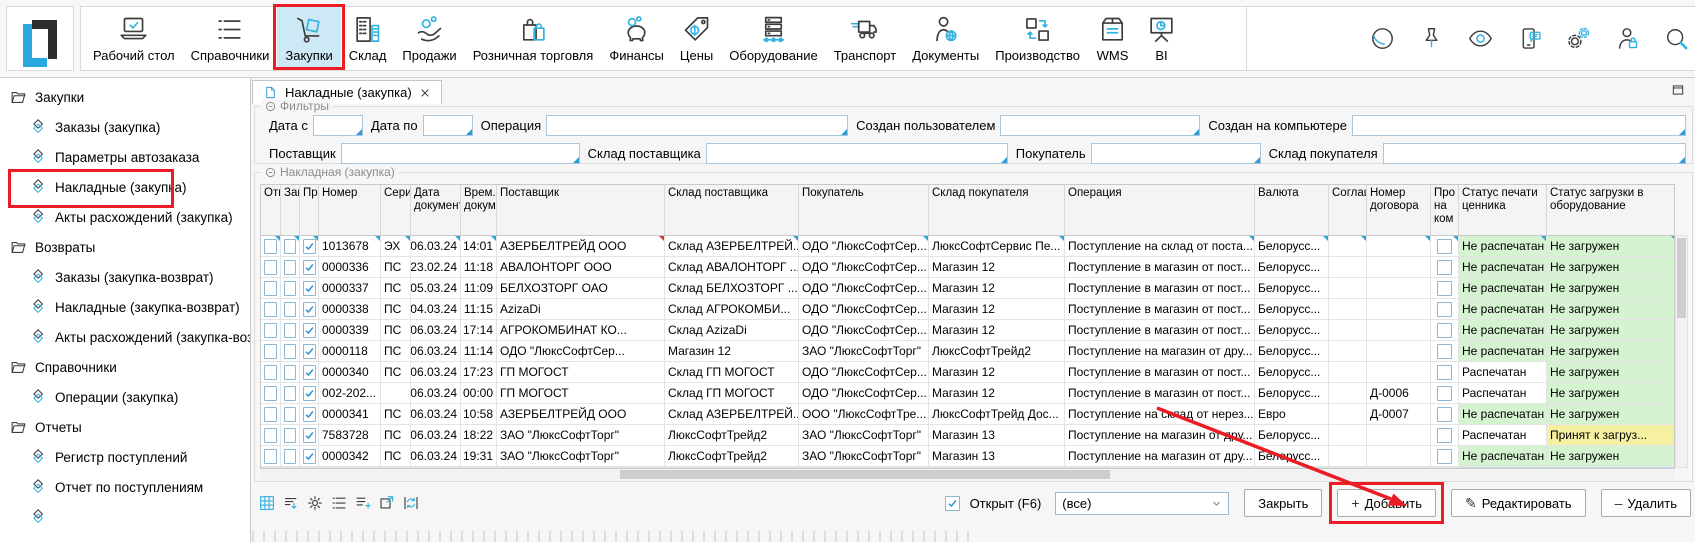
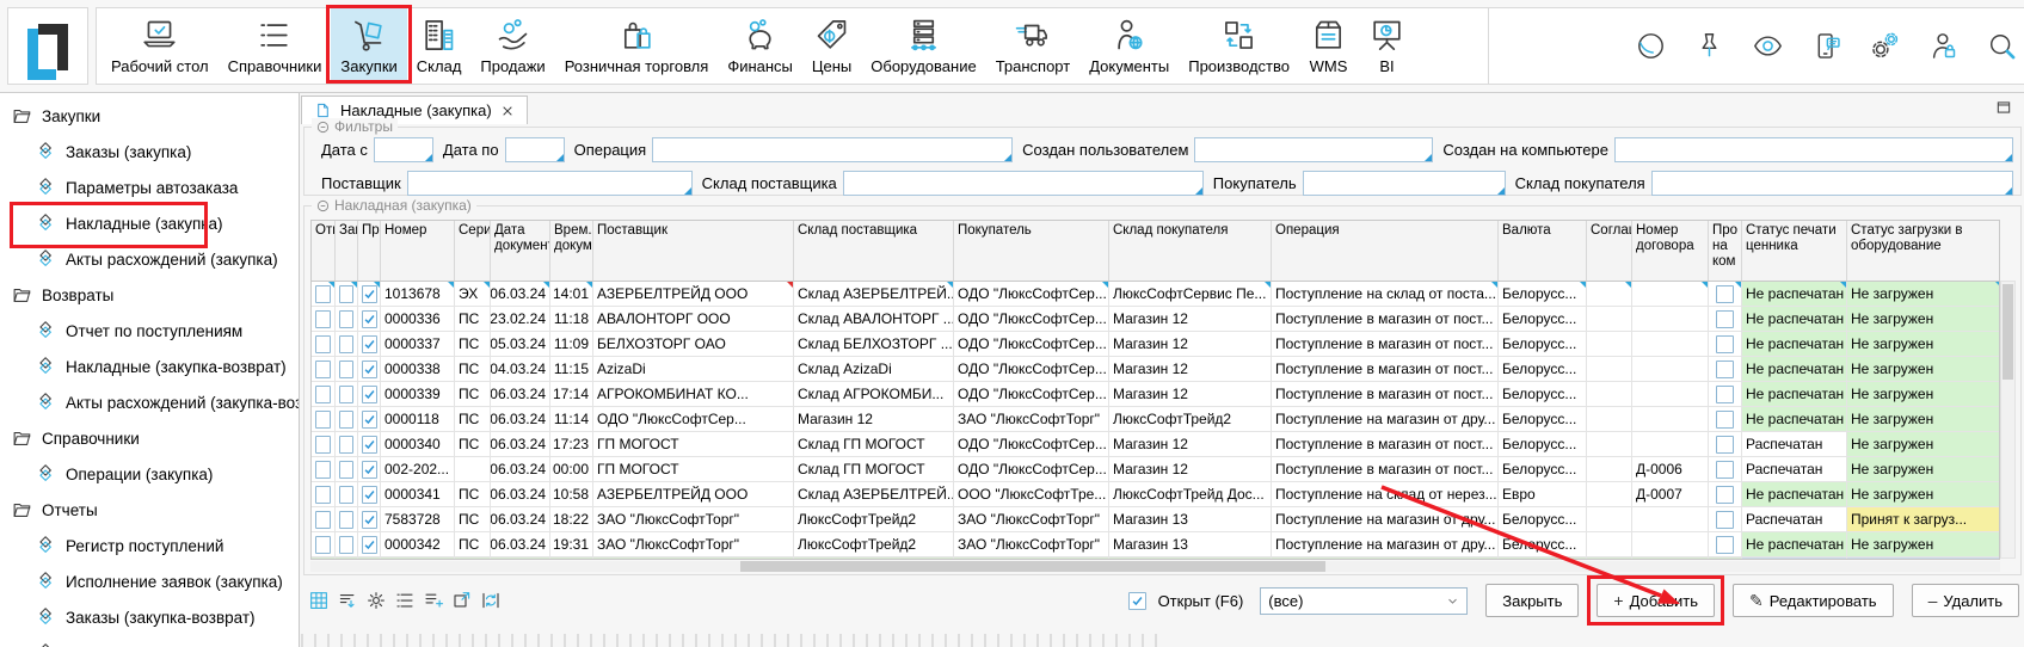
  Рабочий стол
  Справочники
  Закупки
  Склад
  Продажи
  Розничная торговля
  Финансы
  Цены
  Оборудование
  Транспорт
  Документы
  Производство
  WMS
  BI
  Закупки
  Заказы (закупка)
  Параметры автозаказа
  Накладные (закупка)
  Акты расхождений (закупка)
  Возвраты
- Заказы (закупка-возврат)
+ Отчет по поступлениям
  Накладные (закупка-возврат)
  Акты расхождений (закупка-во
  Справочники
  Операции (закупка)
  Отчеты
  Регистр поступлений
+ Исполнение заявок (закупка)
- Отчет по поступлениям
+ Заказы (закупка-возврат)
  Накладные (закупка)
  Фильтры
  Дата с
  Дата по
  Операция
  Создан пользователем
  Создан на компьютере
  Поставщик
  Склад поставщика
  Покупатель
  Склад покупателя
  Накладная (закупка)
  Зак
  Номер
  Сери
  Дата докумен
  Врем. докум
  Поставщик
  Склад поставщика
  Покупатель
  Склад покупателя
  Операция
  Валюта
  Согла
  Номер договора
  Про на ком
  Статус печати ценника
  Статус загрузки в оборудование
  1013678
  ЭХ
  06.03.24
  14:01
  АЗЕРБЕЛТРЕЙД ООО
  Склад АЗЕРБЕЛТРЕЙ..
  ОДО "ЛюксСофтСер...
  ЛюксСофтСервис Пе...
  Поступление на склад от поста...
  Белорусс...
  Не распечатан
  Не загружен
  0000336
  ПС
  23.02.24
  11:18
  АВАЛОНТОРГ ООО
  Склад АВАЛОНТОРГ ...
  ОДО "ЛюксСофтСер...
  Магазин 12
  Поступление в магазин от пост...
  Белорусс...
  Не распечатан
  Не загружен
  0000337
  ПС
  05.03.24
  11:09
  БЕЛХОЗТОРГ ОАО
  Склад БЕЛХОЗТОРГ ...
  ОДО "ЛюксСофтСер...
  Магазин 12
  Поступление в магазин от пост...
  Белорусс...
  Не распечатан
  Не загружен
  0000338
  ПС
  04.03.24
  11:15
  AzizaDi
- Склад АГРОКОМБИ...
+ Склад AzizaDi
  ОДО "ЛюксСофтСер...
  Магазин 12
  Поступление в магазин от пост...
  Белорусс...
  Не распечатан
  Не загружен
  0000339
  ПС
  06.03.24
  17:14
  АГРОКОМБИНАТ КО...
- Склад AzizaDi
+ Склад АГРОКОМБИ...
  ОДО "ЛюксСофтСер...
  Магазин 12
  Поступление в магазин от пост...
  Белорусс...
  Не распечатан
  Не загружен
  0000118
  ПС
  06.03.24
  11:14
  ОДО "ЛюксСофтСер...
  Магазин 12
  ЗАО "ЛюксСофтТорг"
  ЛюксСофтТрейд2
  Поступление на магазин от дру...
  Белорусс...
  Не распечатан
  Не загружен
  0000340
  ПС
  06.03.24
  17:23
  ГП МОГОСТ
  Склад ГП МОГОСТ
  ОДО "ЛюксСофтСер...
  Магазин 12
  Поступление в магазин от пост...
  Белорусс...
  Распечатан
  Не загружен
  002-202...
  06.03.24
  00:00
  ГП МОГОСТ
  Склад ГП МОГОСТ
  ОДО "ЛюксСофтСер...
  Магазин 12
  Поступление в магазин от пост...
  Белорусс...
  Д-0006
  Распечатан
  Не загружен
  0000341
  ПС
  06.03.24
  10:58
  АЗЕРБЕЛТРЕЙД ООО
  Склад АЗЕРБЕЛТРЕЙ..
  ООО "ЛюксСофтТре...
  ЛюксСофтТрейд Дос...
  Поступление на сад от нерез...
  Евро
  Д-0007
  Не распечатан
  Не загружен
  7583728
  ПС
  06.03.24
  18:22
  ЗАО "ЛюксСофтТорг"
  ЛюксСофтТрейд2
  ЗАО "ЛюксСофтТорг"
  Магазин 13
  Поступление на магазин отру...
  Белорусс...
  Распечатан
  Принят к загруз...
  0000342
  ПС
  06.03.24
  19:31
  ЗАО "ЛюксСофтТорг"
  ЛюксСофтТрейд2
  ЗАО "ЛюксСофтТорг"
  Магазин 13
  Поступление на магазин от дру...
  Берусс...
  Не распечатан
  Не загружен
  Открыт (F6)
  (все)
  Закрыть
  +
  Добить
  ✎
  Редактировать
  –
  Удалить
